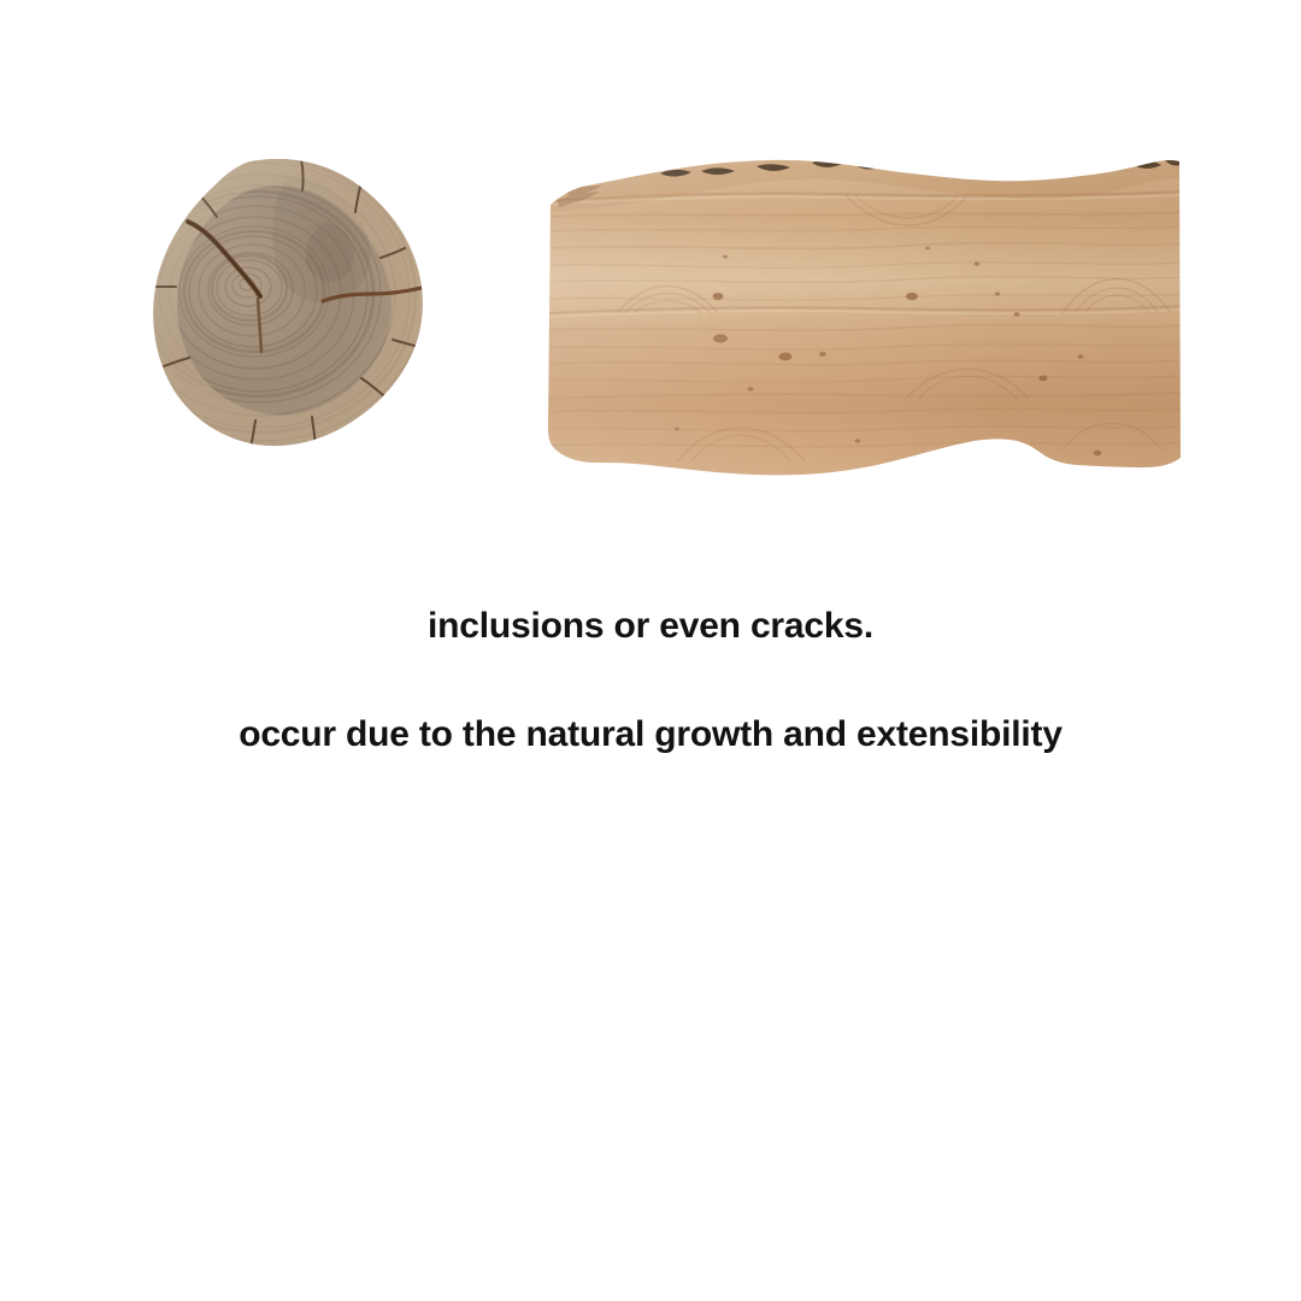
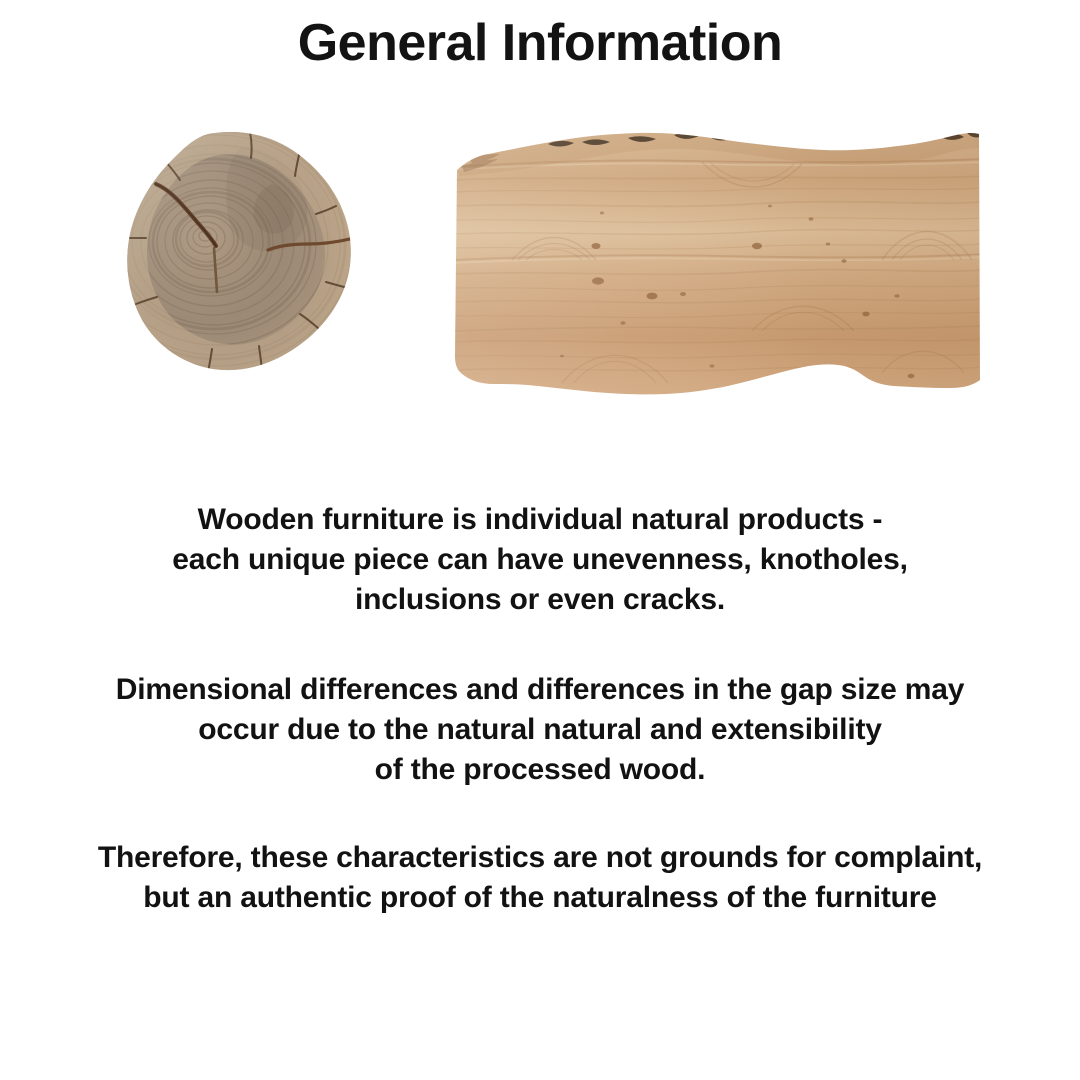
+ General Information
+ Wooden furniture is individual natural products -
+ each unique piece can have unevenness, knotholes,
  inclusions or even cracks.
+ Dimensional differences and differences in the gap size may
- occur due to the natural growth and extensibility
+ occur due to the natural natural and extensibility
+ of the processed wood.
+ Therefore, these characteristics are not grounds for complaint,
+ but an authentic proof of the naturalness of the furniture
